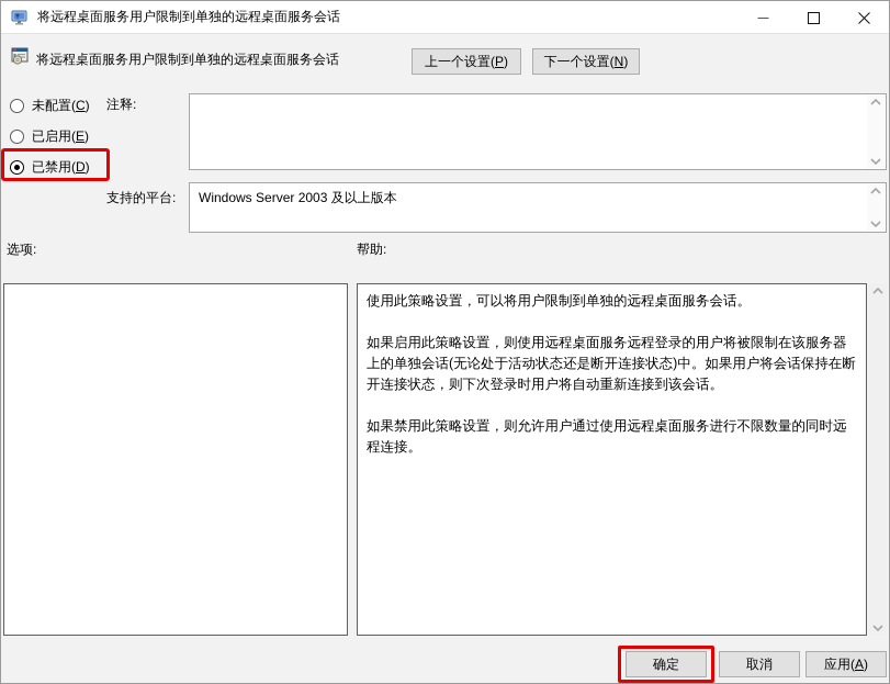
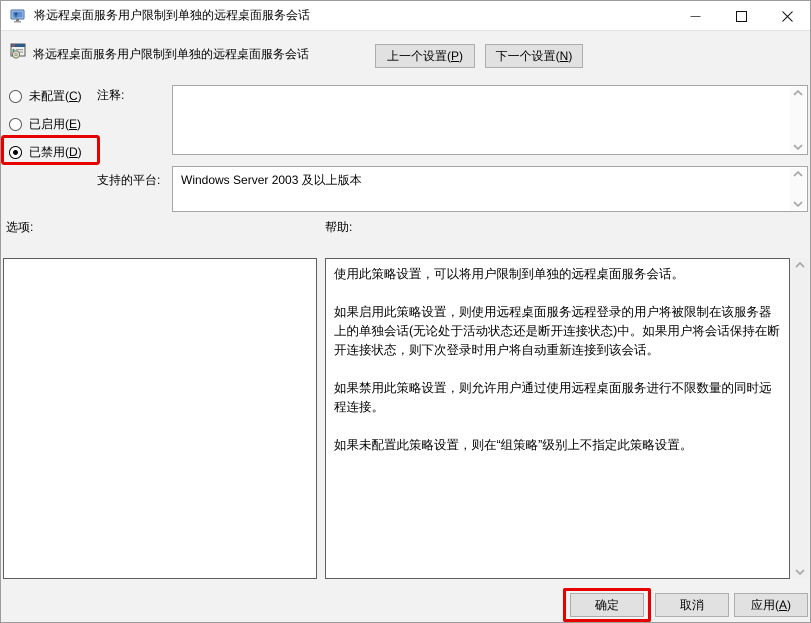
  将远程桌面服务用户限制到单独的远程桌面服务会话
  将远程桌面服务用户限制到单独的远程桌面服务会话
  上一个设置(
  P
  )
  下一个设置(
  N
  )
  未配置(C)
  已启用(E)
  已禁用(D)
  注释:
  支持的平台:
  Windows Server 2003 及以上版本
  选项:
  帮助:
  使用此策略设置，可以将用户限制到单独的远程桌面服务会话。
  如果启用此策略设置，则使用远程桌面服务远程登录的用户将被限制在该服务器上的单独会话(无论处于活动状态还是断开连接状态)中。如果用户将会话保持在断开连接状态，则下次登录时用户将自动重新连接到该会话。
  如果禁用此策略设置，则允许用户通过使用远程桌面服务进行不限数量的同时远程连接。
+ 如果未配置此策略设置，则在“组策略”级别上不指定此策略设置。
  确定
  取消
  应用(
  A
  )
